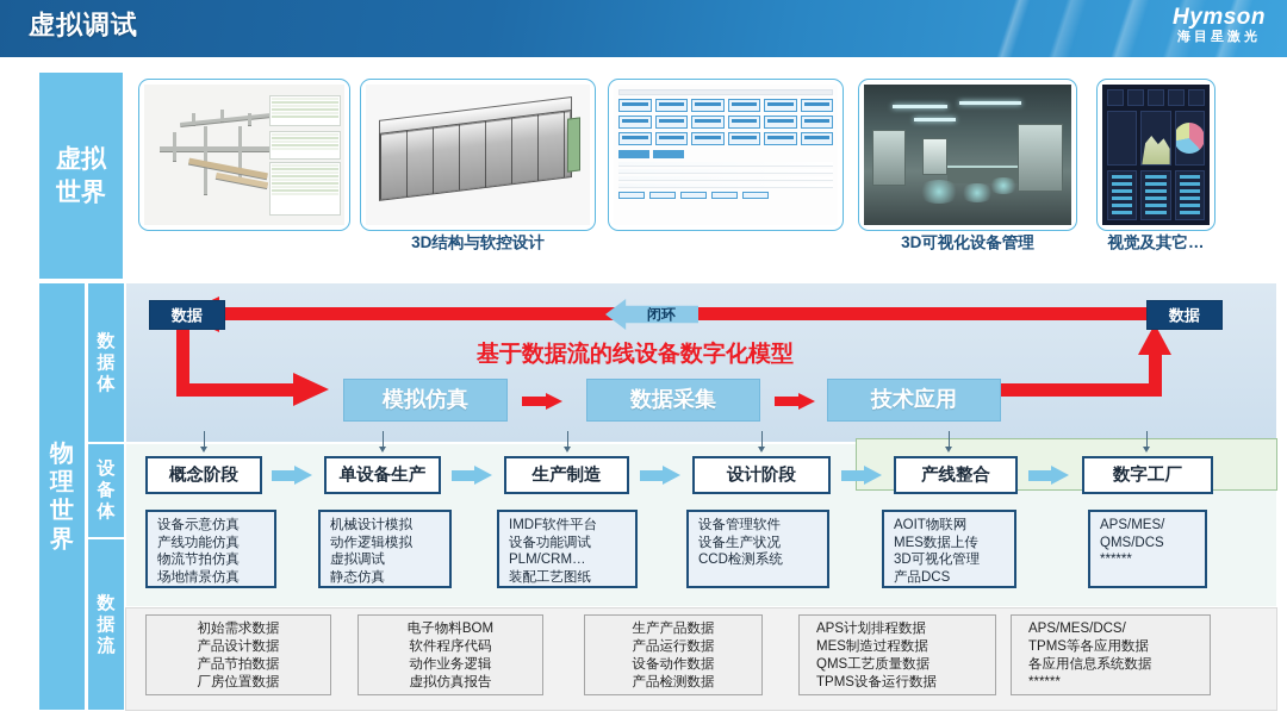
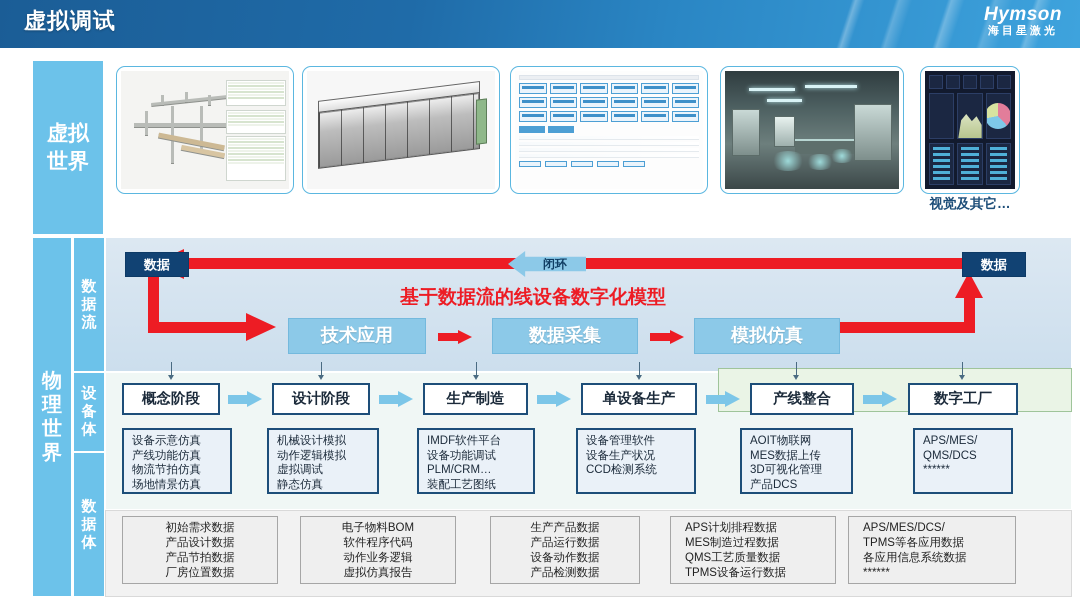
  虚拟调试
  Hymson
  海目星激光
  虚拟
  世界
  物理世界
- 数据体
+ 数据流
  设备体
- 数据流
+ 数据体
- 3D结构与软控设计
- 3D可视化设备管理
  视觉及其它…
  数据
  数据
  闭环
  基于数据流的线设备数字化模型
- 模拟仿真
+ 技术应用
  数据采集
- 技术应用
+ 模拟仿真
  概念阶段
- 单设备生产
+ 设计阶段
  生产制造
- 设计阶段
+ 单设备生产
  产线整合
  数字工厂
  设备示意仿真
  产线功能仿真
  物流节拍仿真
  场地情景仿真
  机械设计模拟
  动作逻辑模拟
  虚拟调试
  静态仿真
  IMDF软件平台
  设备功能调试
  PLM/CRM…
  装配工艺图纸
  设备管理软件
  设备生产状况
  CCD检测系统
  AOIT物联网
  MES数据上传
  3D可视化管理
  产品DCS
  APS/MES/
  QMS/DCS
  ******
  初始需求数据
  产品设计数据
  产品节拍数据
  厂房位置数据
  电子物料BOM
  软件程序代码
  动作业务逻辑
  虚拟仿真报告
  生产产品数据
  产品运行数据
  设备动作数据
  产品检测数据
  APS计划排程数据
  MES制造过程数据
  QMS工艺质量数据
  TPMS设备运行数据
  APS/MES/DCS/
  TPMS等各应用数据
  各应用信息系统数据
  ******
